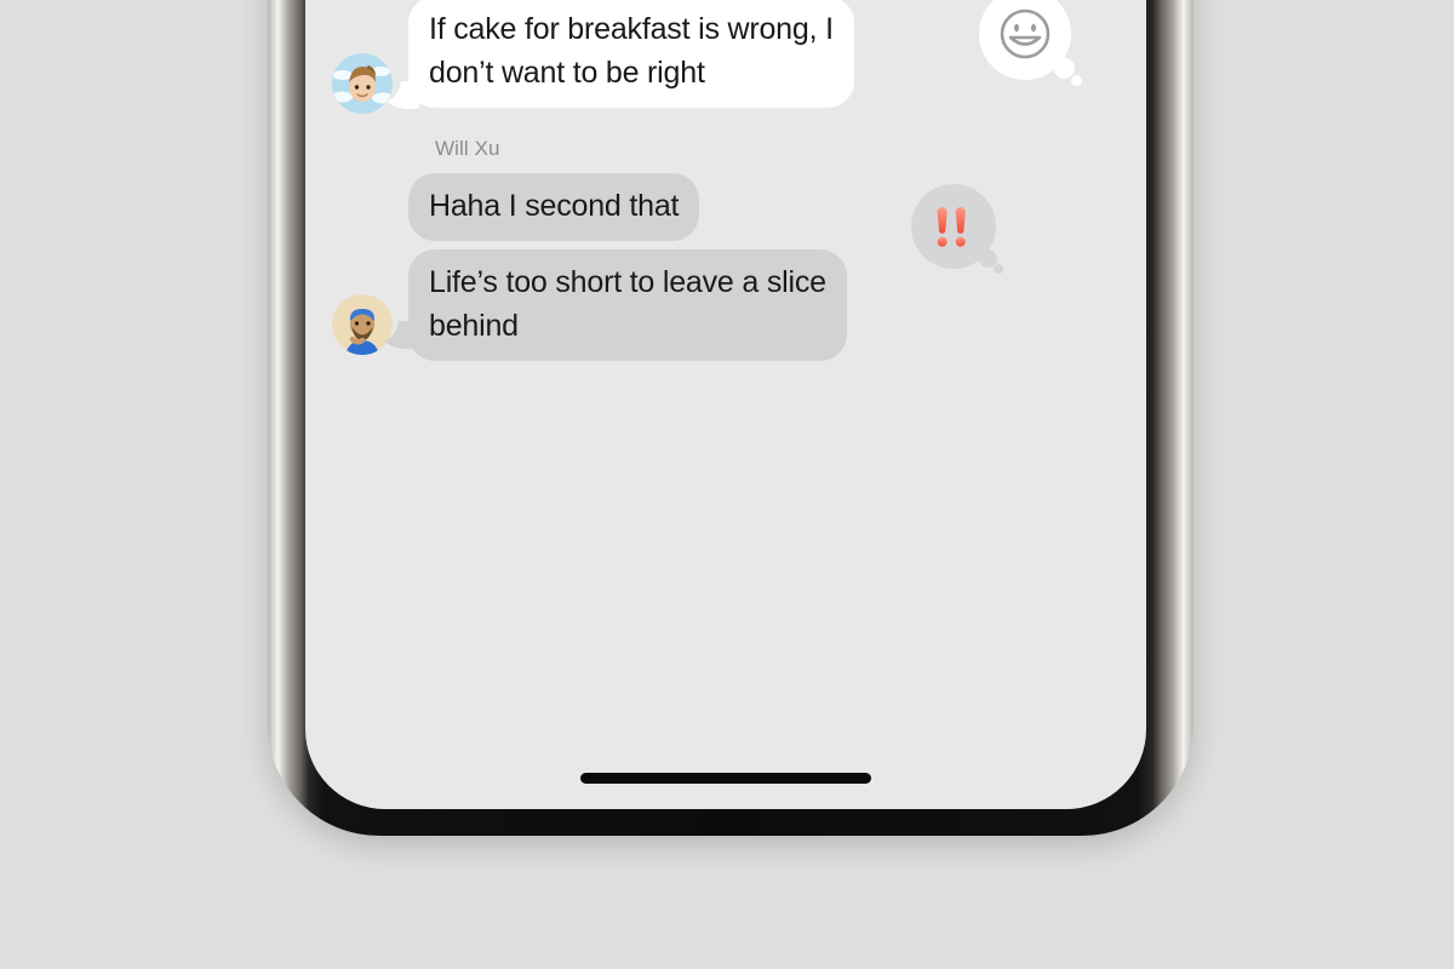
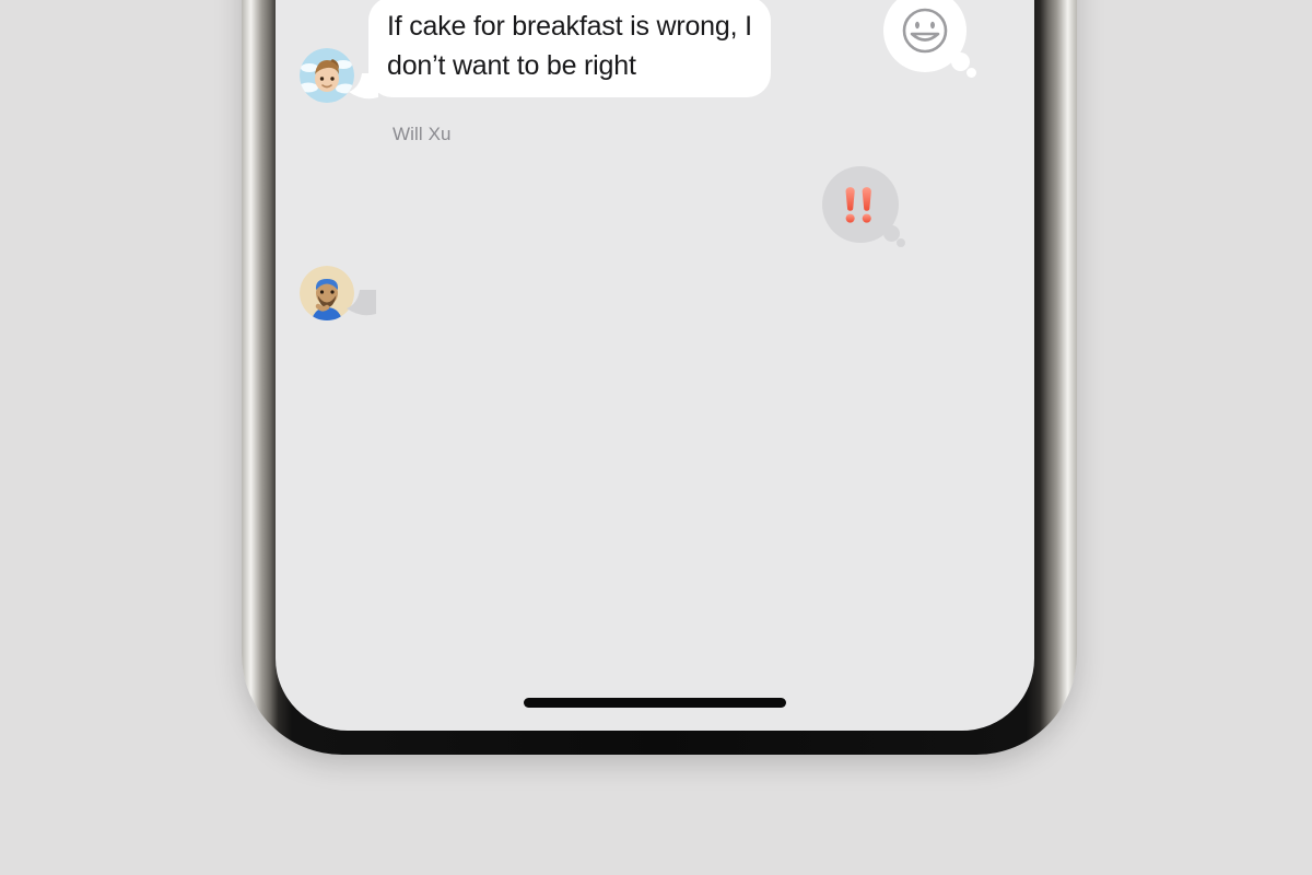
  If cake for breakfast is wrong, I
  don’t want to be right
  Will Xu
- Haha I second that
- Life’s too short to leave a slice
- behind
